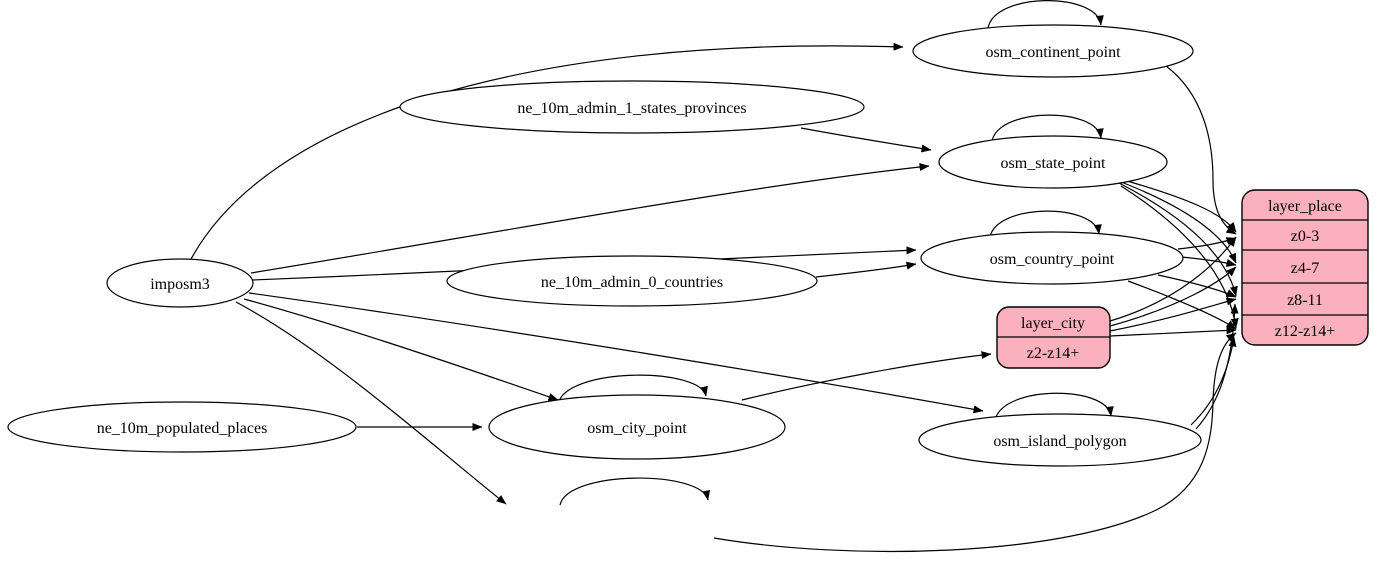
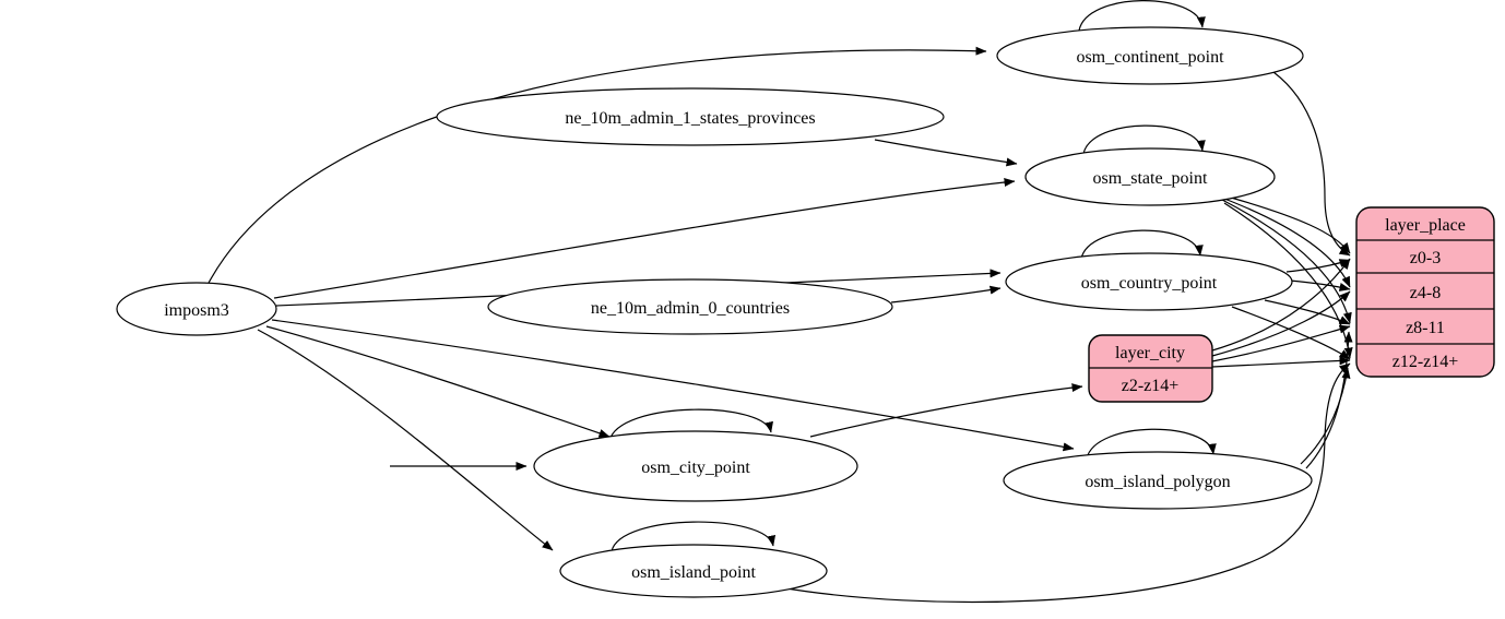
  imposm3
  ne_10m_admin_1_states_provinces
  ne_10m_admin_0_countries
- ne_10m_populated_places
  osm_continent_point
  osm_state_point
  osm_country_point
  osm_city_point
  osm_island_polygon
+ osm_island_point
  layer_city
  z2-z14+
  layer_place
  z0-3
- z4-7
+ z4-8
  z8-11
  z12-z14+
